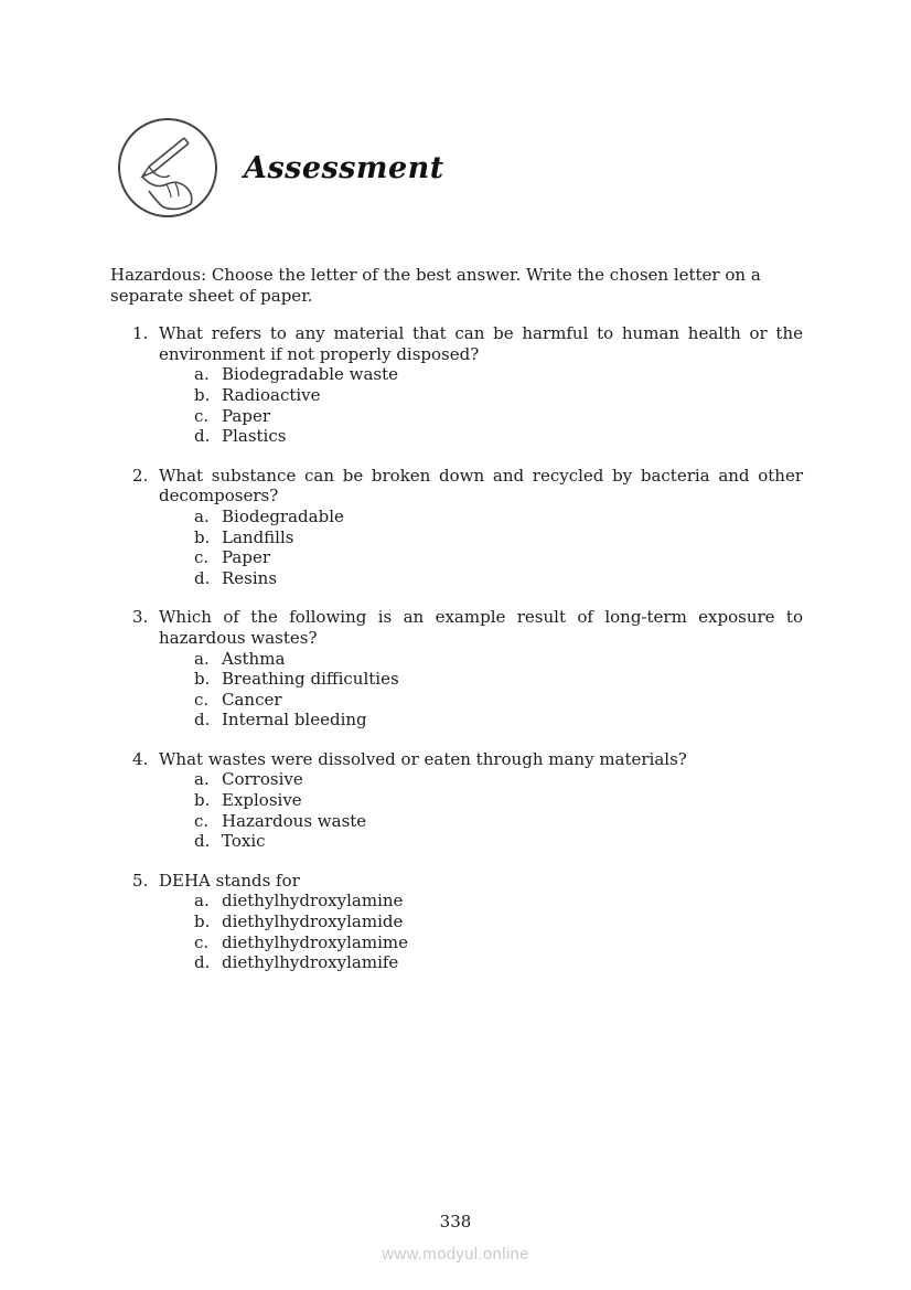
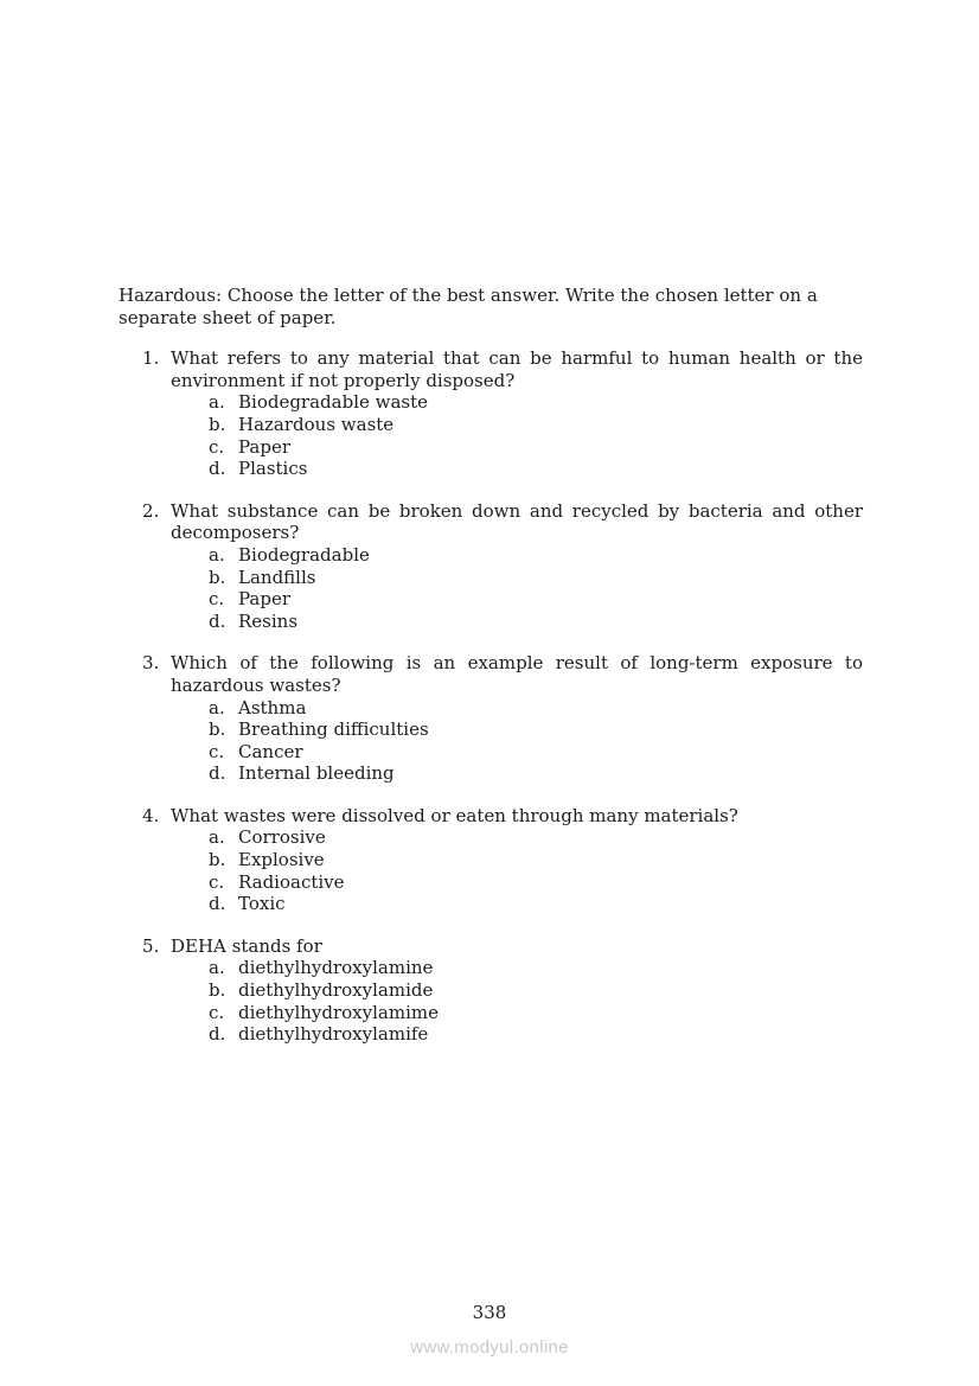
- Assessment
  Hazardous: Choose the letter of the best answer. Write the chosen letter on a separate sheet of paper.
  1.
  What refers to any material that can be harmful to human health or the environment if not properly disposed?
  a.
  Biodegradable waste
  b.
- Radioactive
+ Hazardous waste
  c.
  Paper
  d.
  Plastics
  2.
  What substance can be broken down and recycled by bacteria and other decomposers?
  a.
  Biodegradable
  b.
  Landfills
  c.
  Paper
  d.
  Resins
  3.
  Which of the following is an example result of long-term exposure to hazardous wastes?
  a.
  Asthma
  b.
  Breathing difficulties
  c.
  Cancer
  d.
  Internal bleeding
  4.
  What wastes were dissolved or eaten through many materials?
  a.
  Corrosive
  b.
  Explosive
  c.
- Hazardous waste
+ Radioactive
  d.
  Toxic
  5.
  DEHA stands for
  a.
  diethylhydroxylamine
  b.
  diethylhydroxylamide
  c.
  diethylhydroxylamime
  d.
  diethylhydroxylamife
  338
  www.modyul.online
